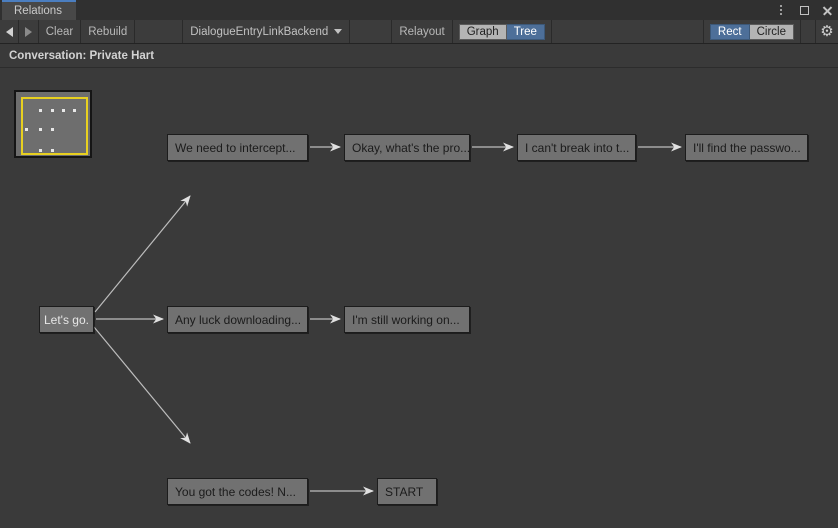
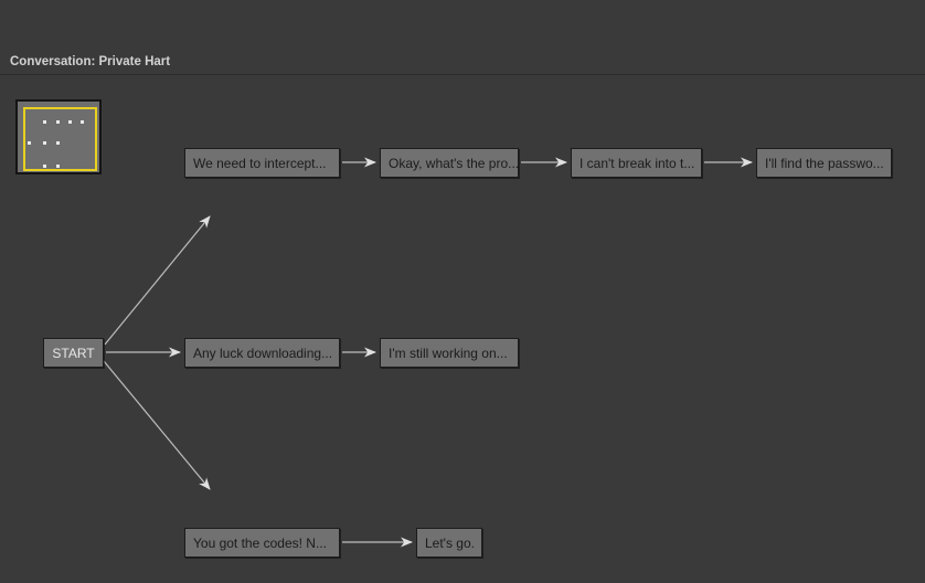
- Relations
- Clear
- Rebuild
- DialogueEntryLinkBackend
- Relayout
- Graph
- Tree
- Rect
- Circle
- ⚙
  Conversation: Private Hart
- Let's go.
+ START
  We need to intercept...
  Okay, what's the pro...
  I can't break into t...
  I'll find the passwo...
  Any luck downloading...
  I'm still working on...
  You got the codes! N...
- START
+ Let's go.
